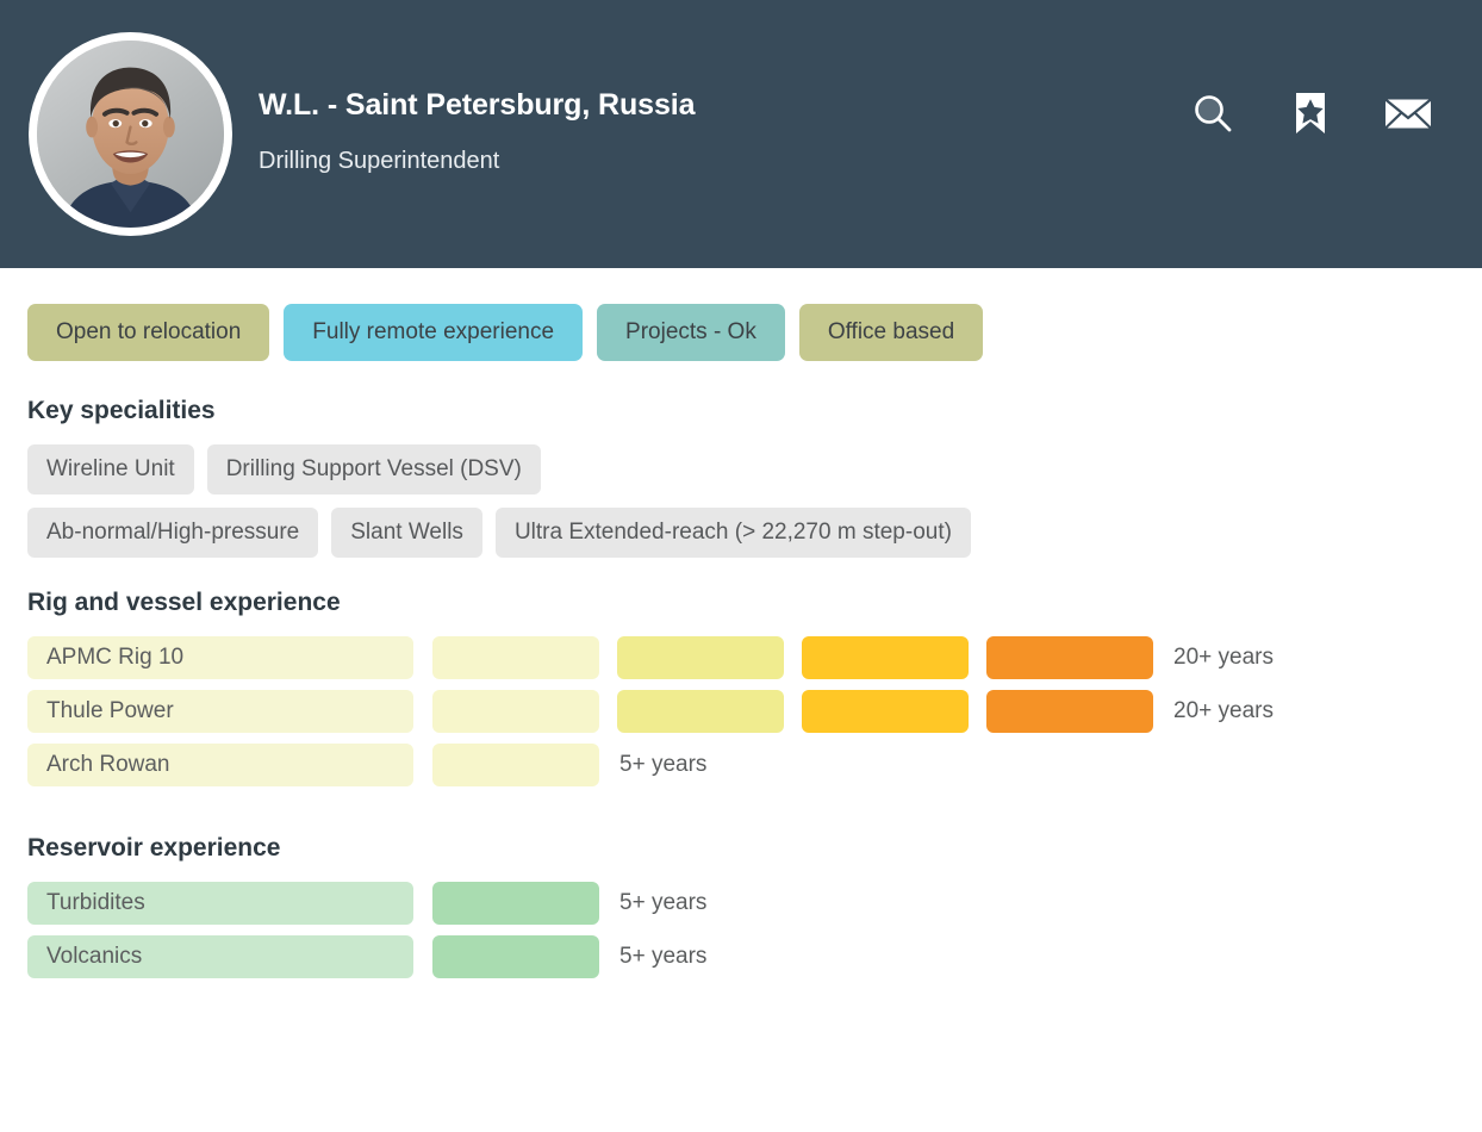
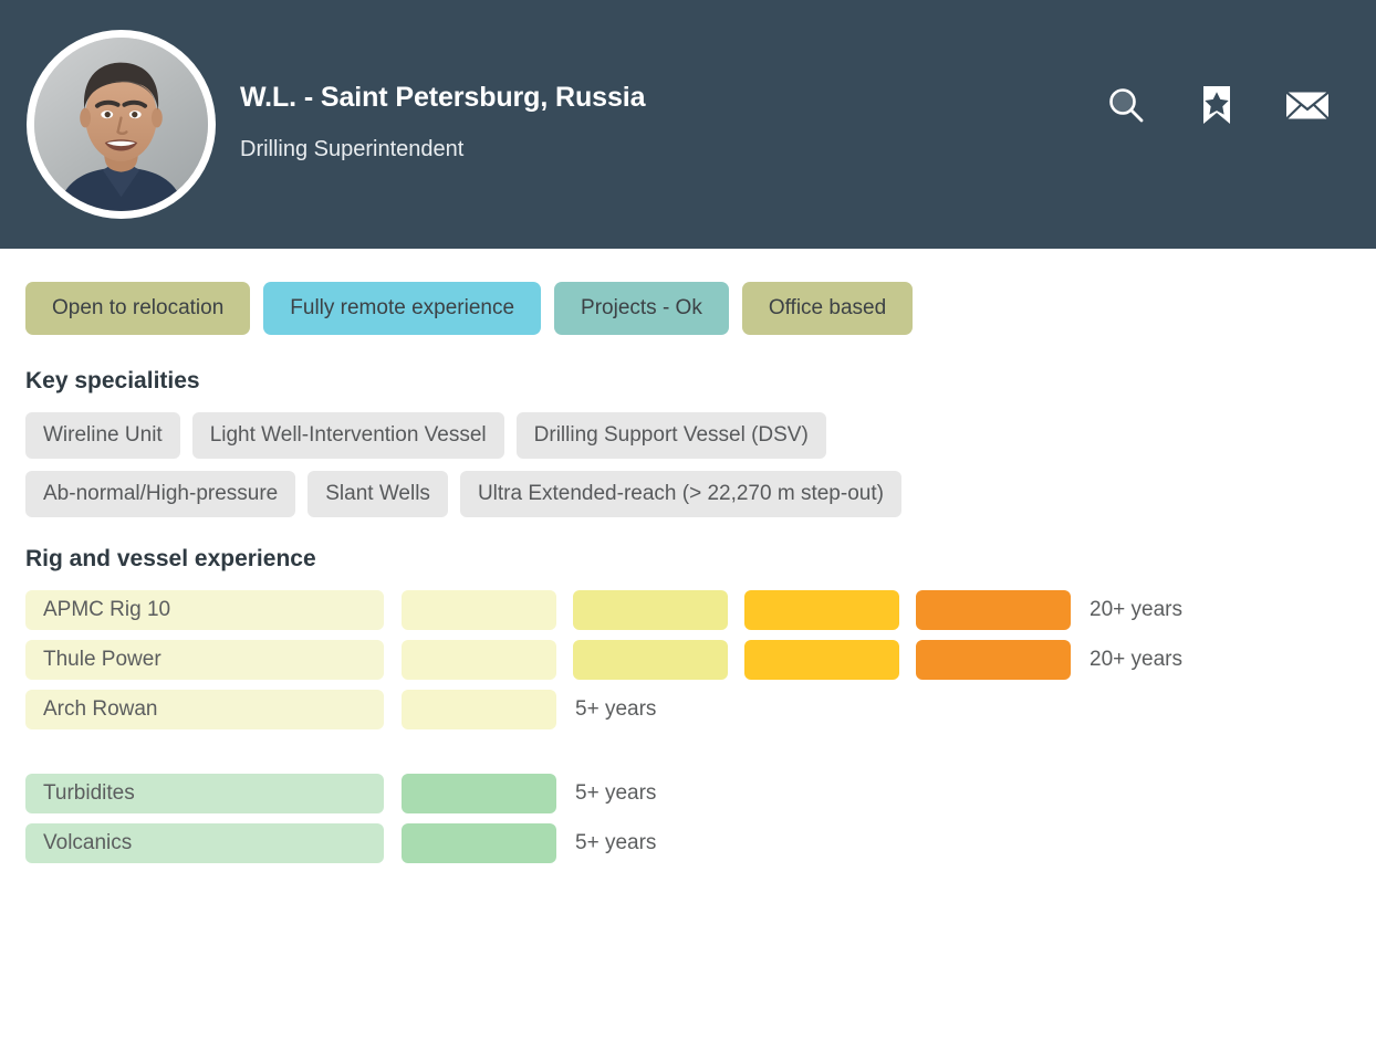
  W.L. - Saint Petersburg, Russia
  Drilling Superintendent
  Open to relocation
  Fully remote experience
  Projects - Ok
  Office based
  Key specialities
  Wireline Unit
+ Light Well-Intervention Vessel
  Drilling Support Vessel (DSV)
  Ab-normal/High-pressure
  Slant Wells
  Ultra Extended-reach (> 22,270 m step-out)
  Rig and vessel experience
  APMC Rig 10
  20+ years
  Thule Power
  20+ years
  Arch Rowan
  5+ years
- Reservoir experience
  Turbidites
  5+ years
  Volcanics
  5+ years
